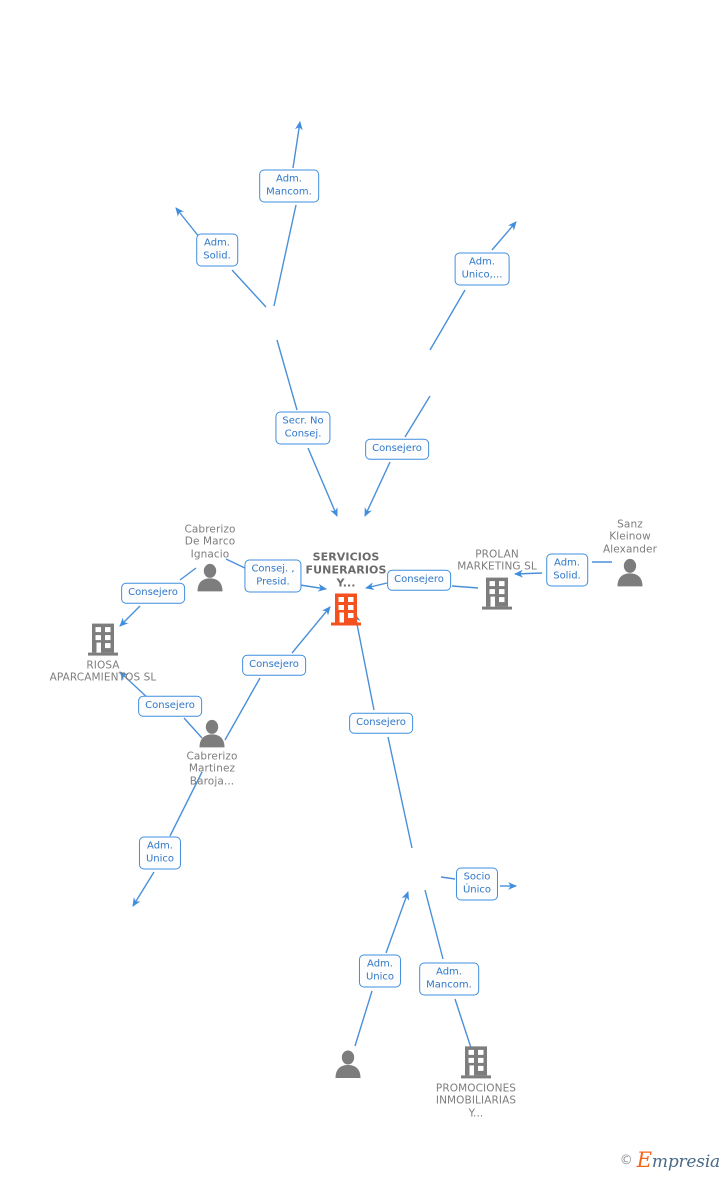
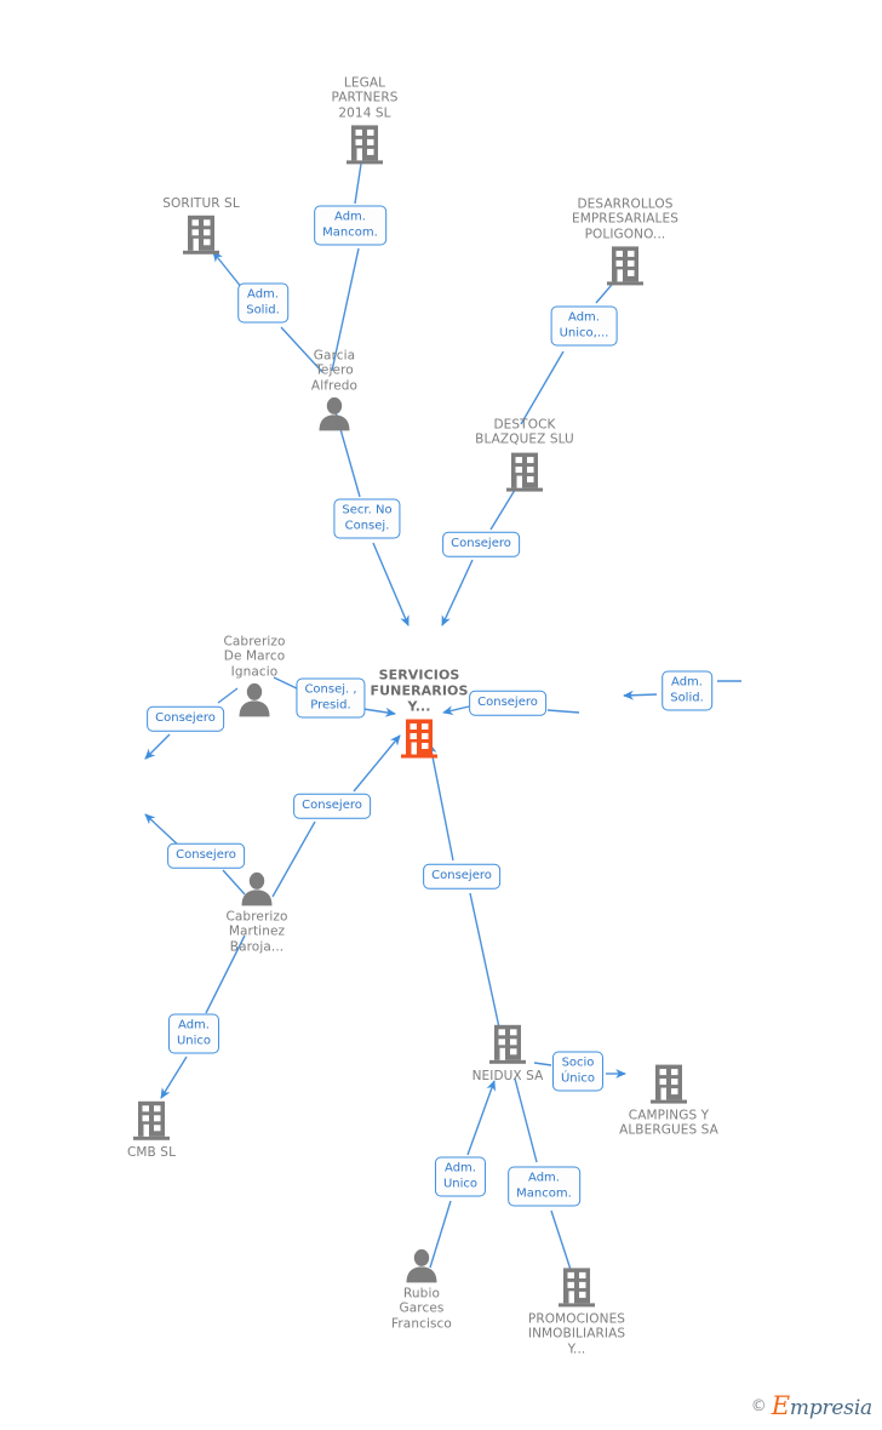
+ LEGAL
+ PARTNERS
+ 2014 SL
+ SORITUR SL
+ Garcia
+ Tejero
+ Alfredo
+ DESARROLLOS
+ EMPRESARIALES
+ POLIGONO...
+ DESTOCK
+ BLAZQUEZ SLU
  SERVICIOS
  FUNERARIOS
  Y...
  Cabrerizo
  De Marco
  Ignacio
- PROLAN
- MARKETING SL
- Sanz
- Kleinow
- Alexander
- RIOSA
- APARCAMIENTOS SL
  Cabrerizo
  Martinez
  Baroja...
+ CMB SL
+ NEIDUX SA
+ CAMPINGS Y
+ ALBERGUES SA
+ Rubio
+ Garces
+ Francisco
  PROMOCIONES
  INMOBILIARIAS
  Y...
  Adm.
  Mancom.
  Adm.
  Solid.
  Adm.
  Unico,...
  Secr. No
  Consej.
  Consejero
  Consej. ,
  Presid.
  Consejero
  Adm.
  Solid.
  Consejero
  Consejero
  Consejero
  Consejero
  Adm.
  Unico
  Socio
  Único
  Adm.
  Unico
  Adm.
  Mancom.
  ©
  Empresia
